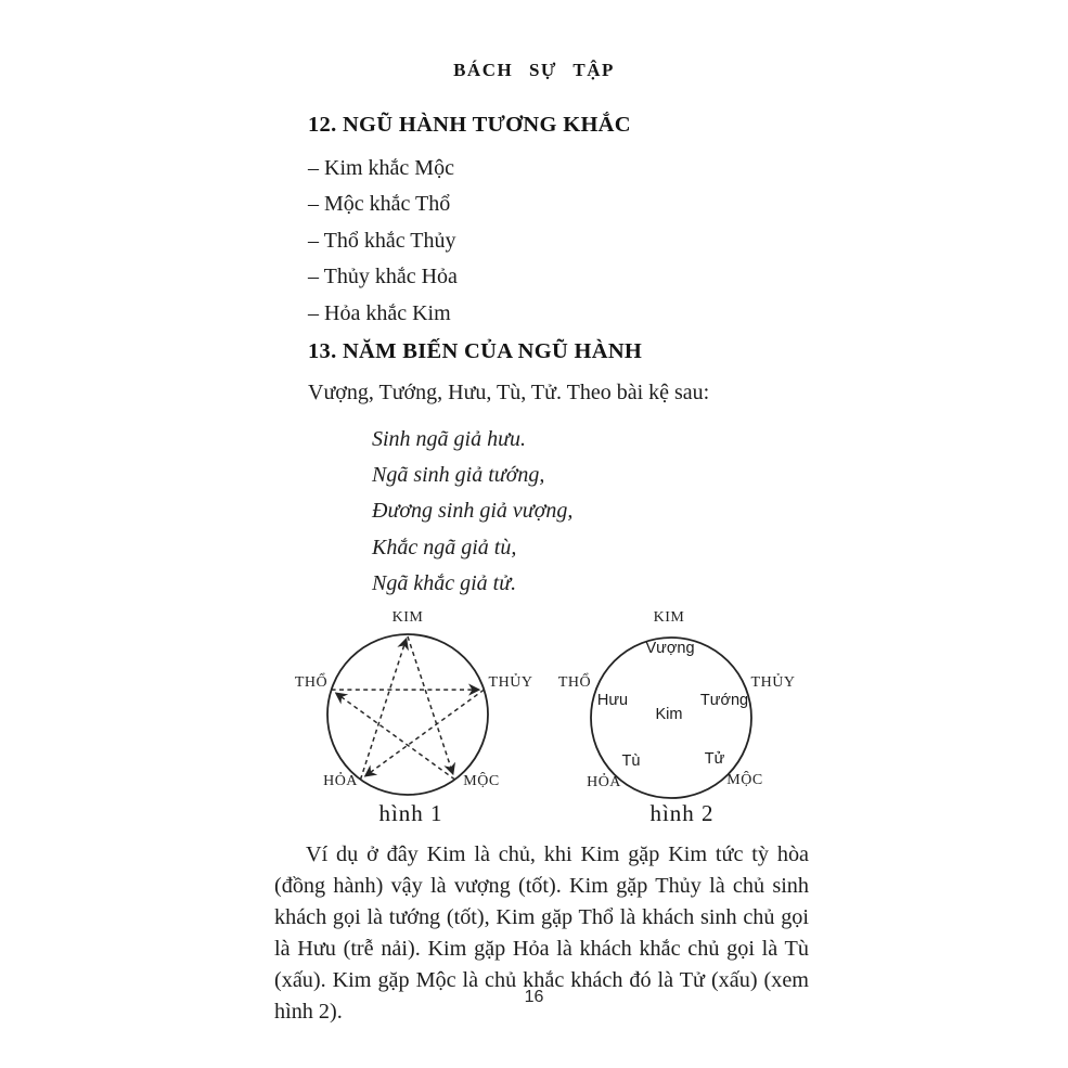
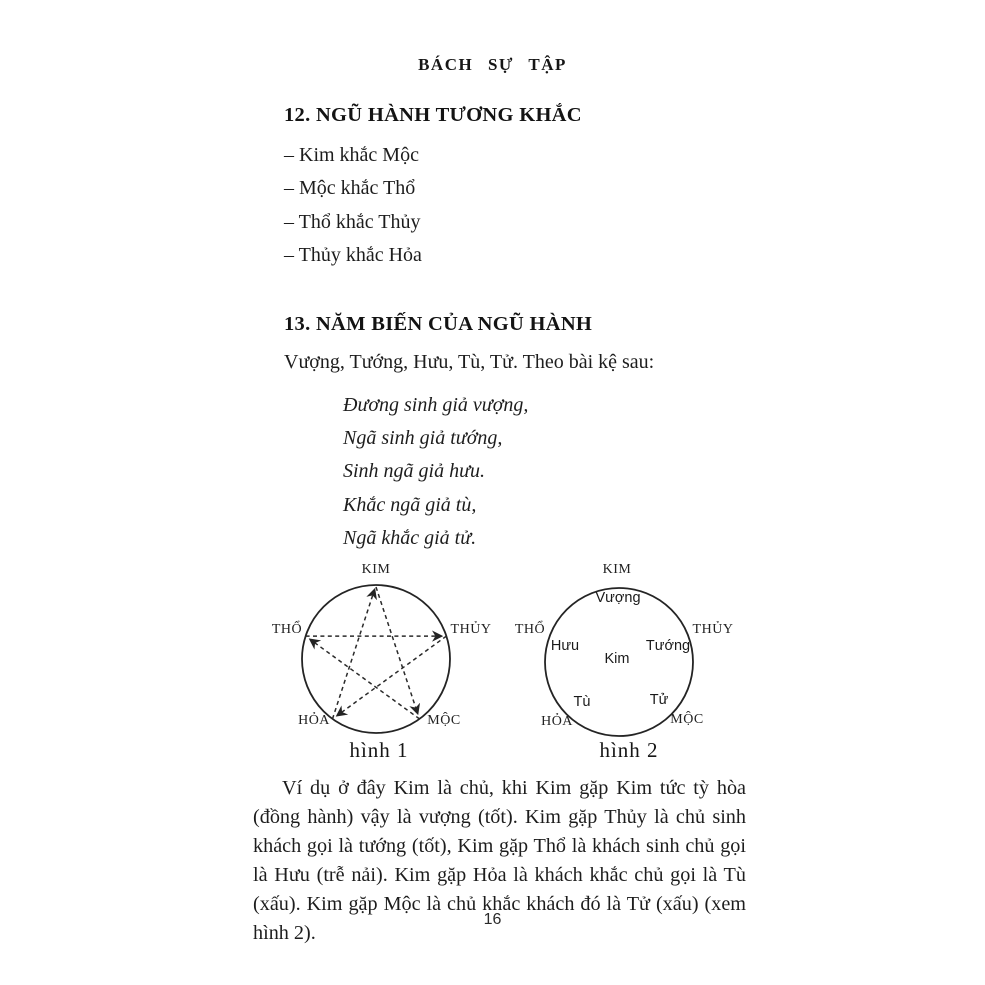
  BÁCH SỰ TẬP
  12. NGŨ HÀNH TƯƠNG KHẮC
  – Kim khắc Mộc
  – Mộc khắc Thổ
  – Thổ khắc Thủy
  – Thủy khắc Hỏa
- – Hỏa khắc Kim
  13. NĂM BIẾN CỦA NGŨ HÀNH
  Vượng, Tướng, Hưu, Tù, Tử. Theo bài kệ sau:
- Sinh ngã giả hưu.
+ Đương sinh giả vượng,
  Ngã sinh giả tướng,
- Đương sinh giả vượng,
+ Sinh ngã giả hưu.
  Khắc ngã giả tù,
  Ngã khắc giả tử.
  KIM
  THỔ
  THỦY
  HỎA
  MỘC
  hình 1
  KIM
  THỔ
  THỦY
  HỎA
  MỘC
  Vượng
  Hưu
  Tướng
  Kim
  Tù
  Tử
  hình 2
  Ví dụ ở đây Kim là chủ, khi Kim gặp Kim tức tỳ hòa (đồng hành) vậy là vượng (tốt). Kim gặp Thủy là chủ sinh khách gọi là tướng (tốt), Kim gặp Thổ là khách sinh chủ gọi là Hưu (trễ nải). Kim gặp Hỏa là khách khắc chủ gọi là Tù (xấu). Kim gặp Mộc là chủ khắc khách đó là Tử (xấu) (xem hình 2).
  16
